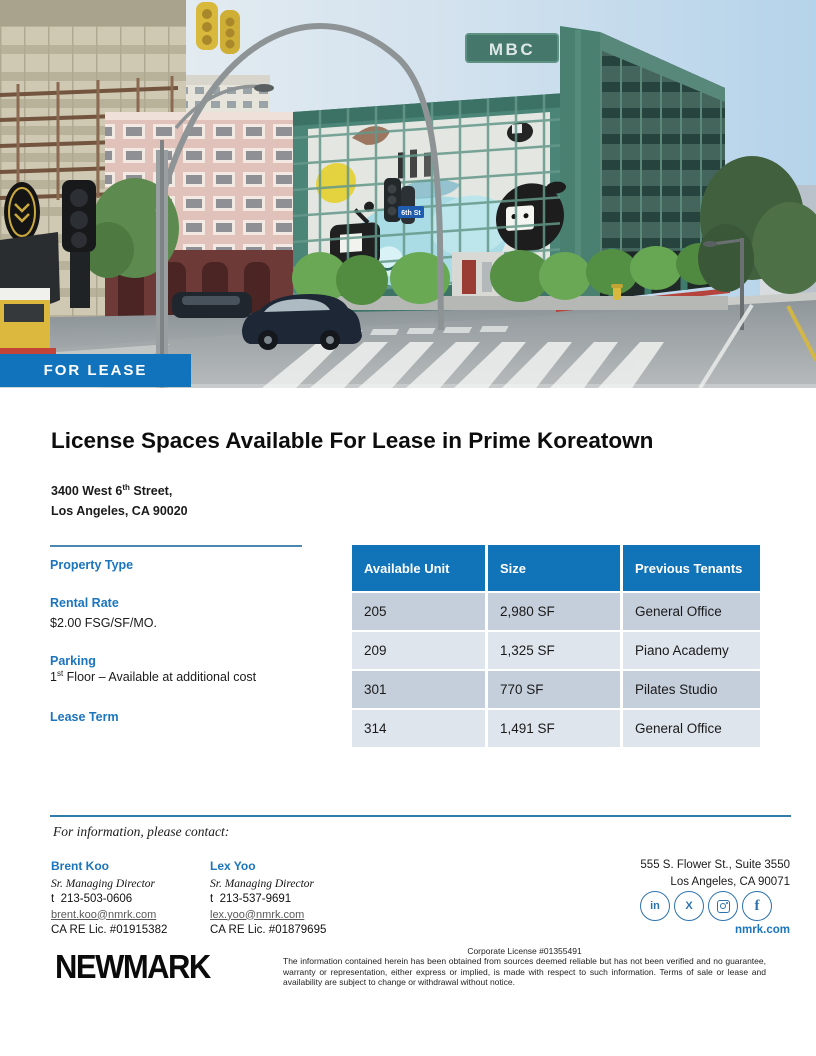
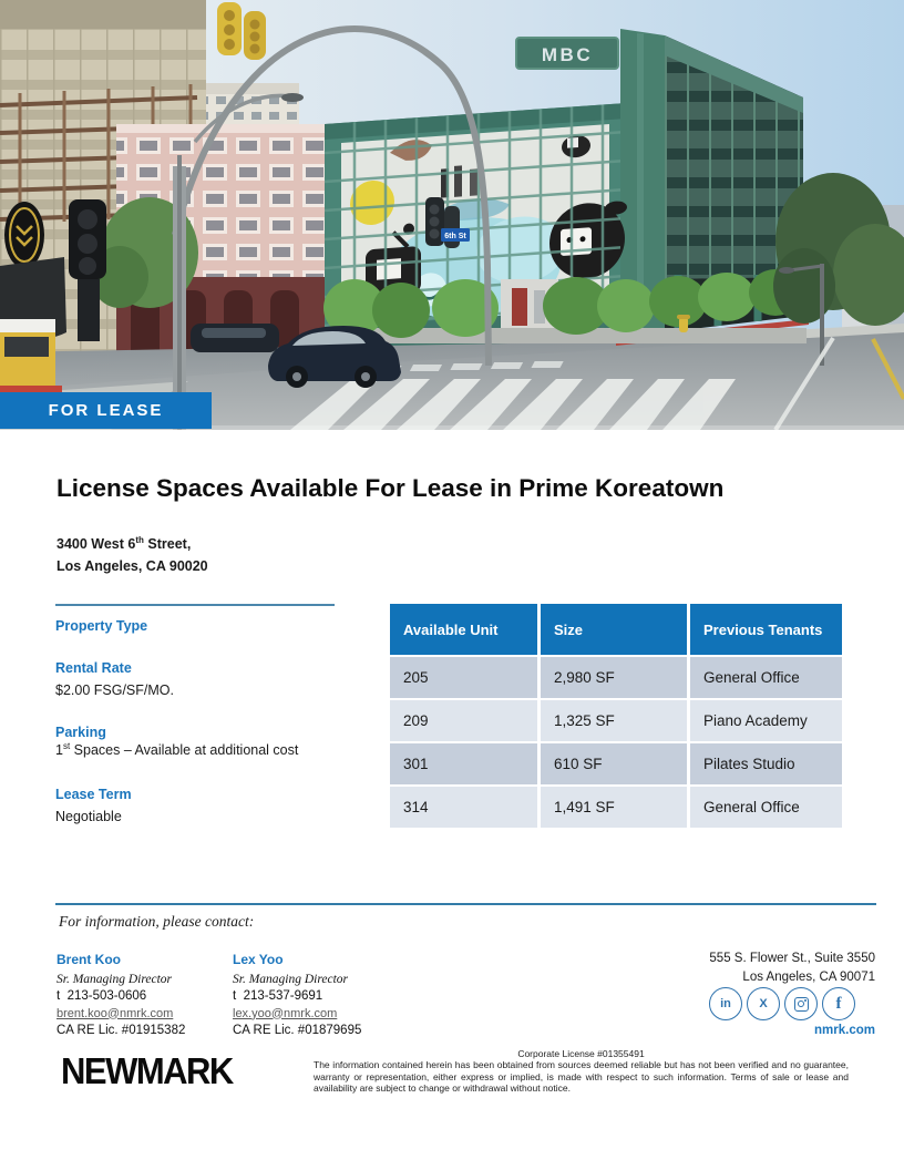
  MBC
  FOR LEASE
  License Spaces Available For Lease in Prime Koreatown
  3400 West 6th Street,
  Los Angeles, CA 90020
  Property Type
  Rental Rate
  $2.00 FSG/SF/MO.
  Parking
- 1st Floor – Available at additional cost
+ 1st Spaces – Available at additional cost
  Lease Term
+ Negotiable
  Available Unit
  Size
  Previous Tenants
  205
  2,980 SF
  General Office
  209
  1,325 SF
  Piano Academy
  301
- 770 SF
+ 610 SF
  Pilates Studio
  314
  1,491 SF
  General Office
  For information, please contact:
  Brent Koo
  Sr. Managing Director
  t 213-503-0606
  brent.koo@nmrk.com
  CA RE Lic. #01915382
  Lex Yoo
  Sr. Managing Director
  t 213-537-9691
  lex.yoo@nmrk.com
  CA RE Lic. #01879695
  555 S. Flower St., Suite 3550
  Los Angeles, CA 90071
  in
  X
  f
  nmrk.com
  NEWMARK
  Corporate License #01355491
  The information contained herein has been obtained from sources deemed reliable but has not been verified and no guarantee, warranty or representation, either express or implied, is made with respect to such information. Terms of sale or lease and availability are subject to change or withdrawal without notice.
